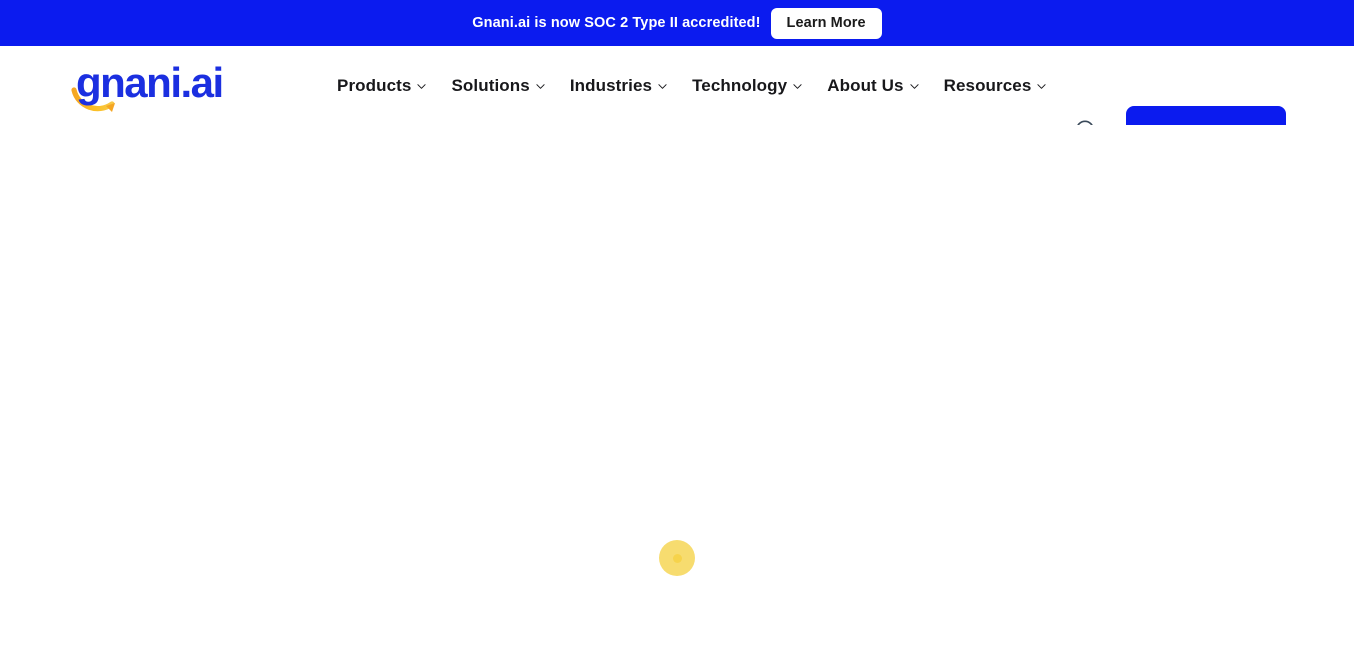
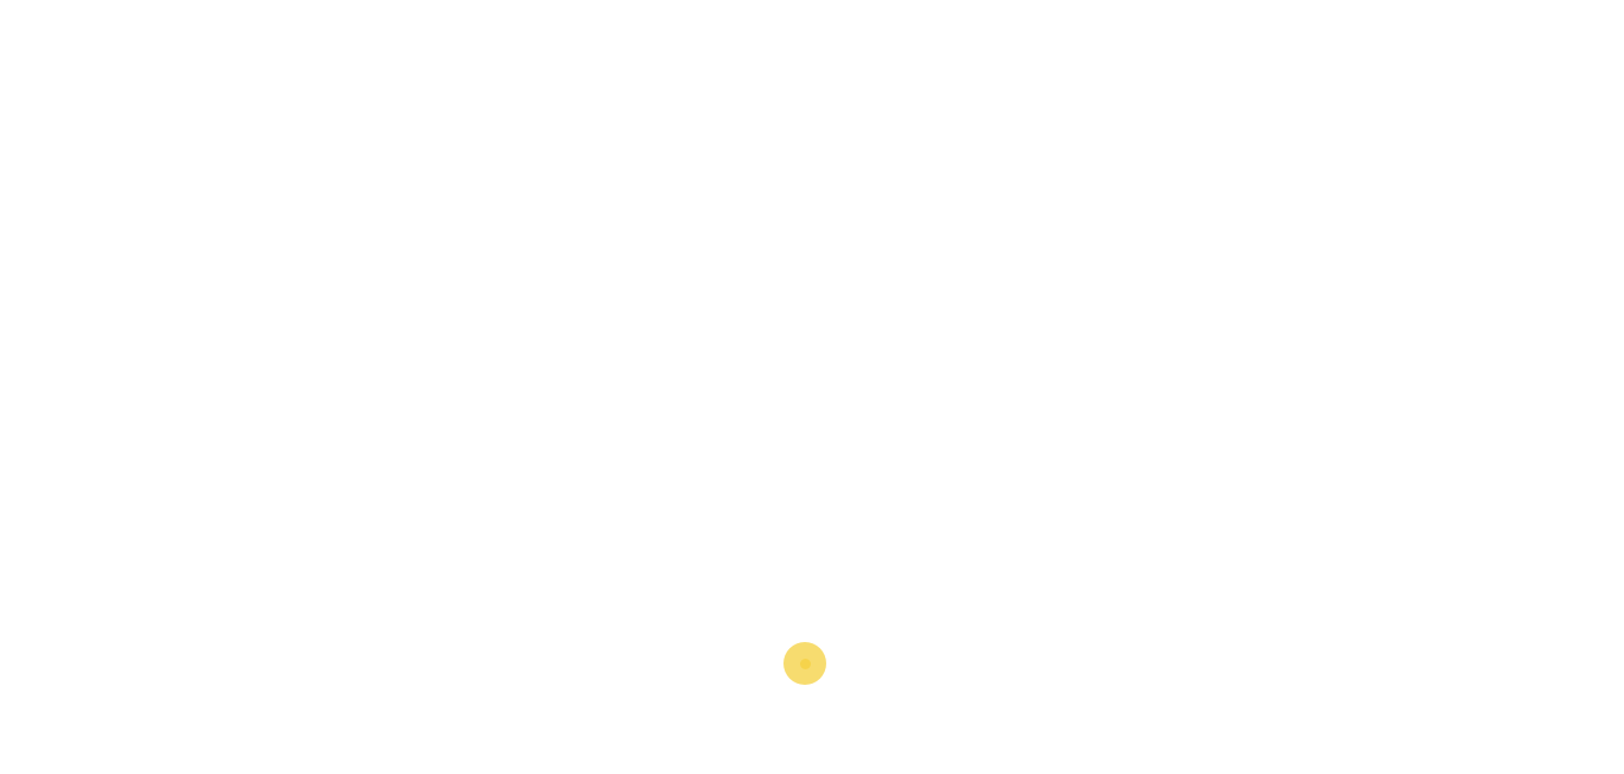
- Gnani.ai is now SOC 2 Type II accredited!
- Learn More
- gnani.ai
- Products
- Solutions
- Industries
- Technology
- About Us
- Resources
